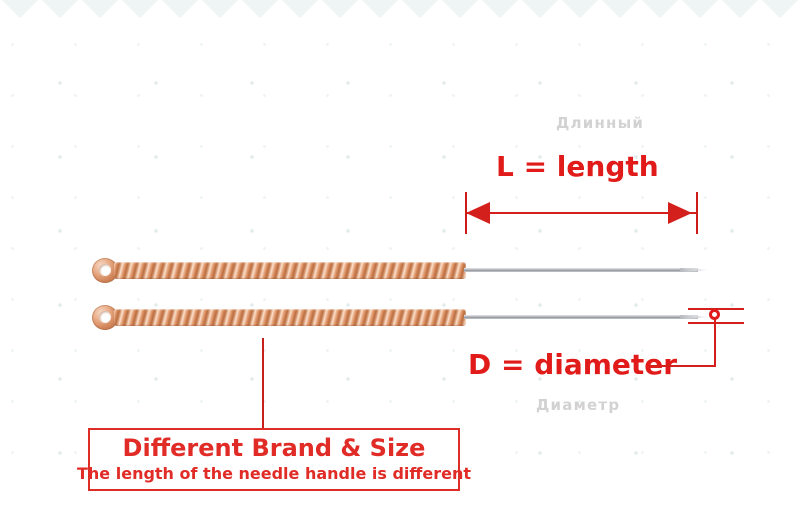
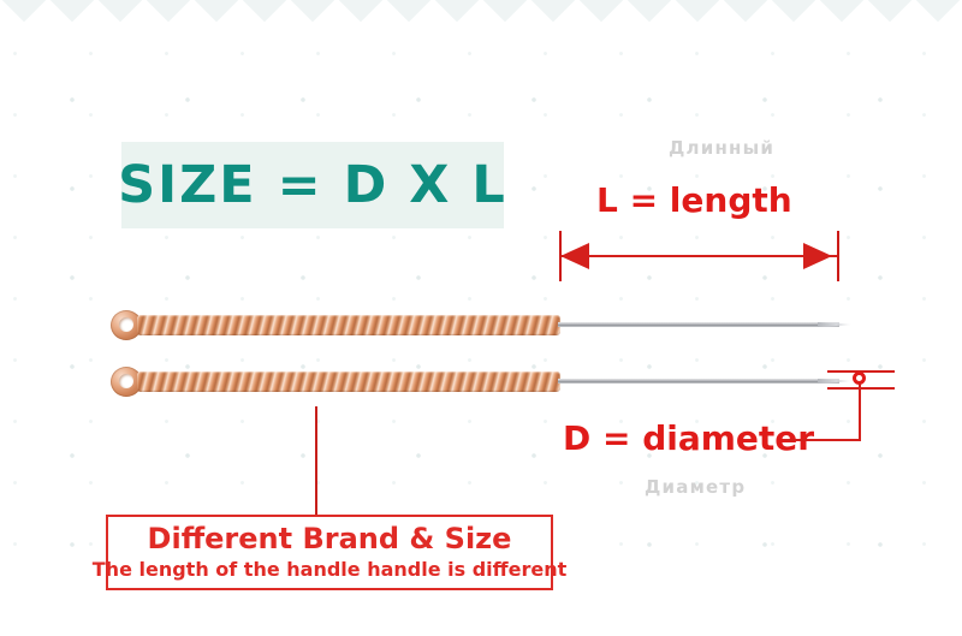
+ SIZE = D X L
  Длинный
  Диаметр
  L = length
  D = diamet
  Different Brand & Size
- The length of the needle handle is different
+ The length of the handle handle is different
